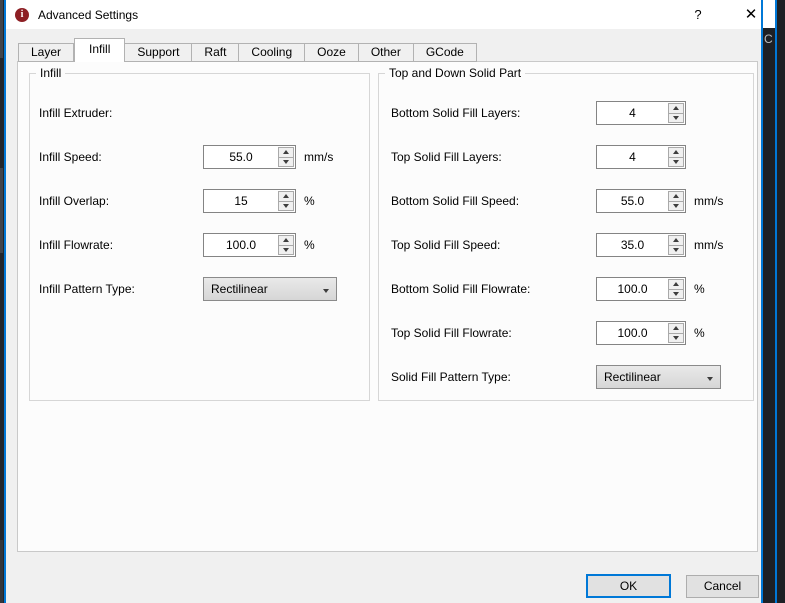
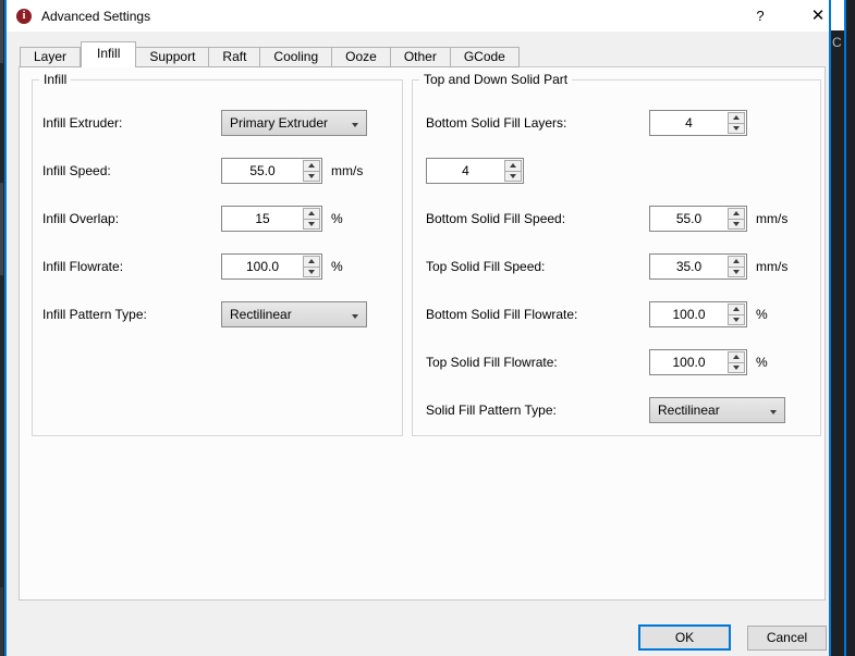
  i
  Advanced Settings
  ?
  ✕
  Layer
  Infill
  Support
  Raft
  Cooling
  Ooze
  Other
  GCode
  Infill
  Infill Extruder:
+ Primary Extruder
  Infill Speed:
  55.0
  mm/s
  Infill Overlap:
  15
  %
  Infill Flowrate:
  100.0
  %
  Infill Pattern Type:
  Rectilinear
  Top and Down Solid Part
  Bottom Solid Fill Layers:
  4
- Top Solid Fill Layers:
  4
  Bottom Solid Fill Speed:
  55.0
  mm/s
  Top Solid Fill Speed:
  35.0
  mm/s
  Bottom Solid Fill Flowrate:
  100.0
  %
  Top Solid Fill Flowrate:
  100.0
  %
  Solid Fill Pattern Type:
  Rectilinear
  OK
  Cancel
  C
